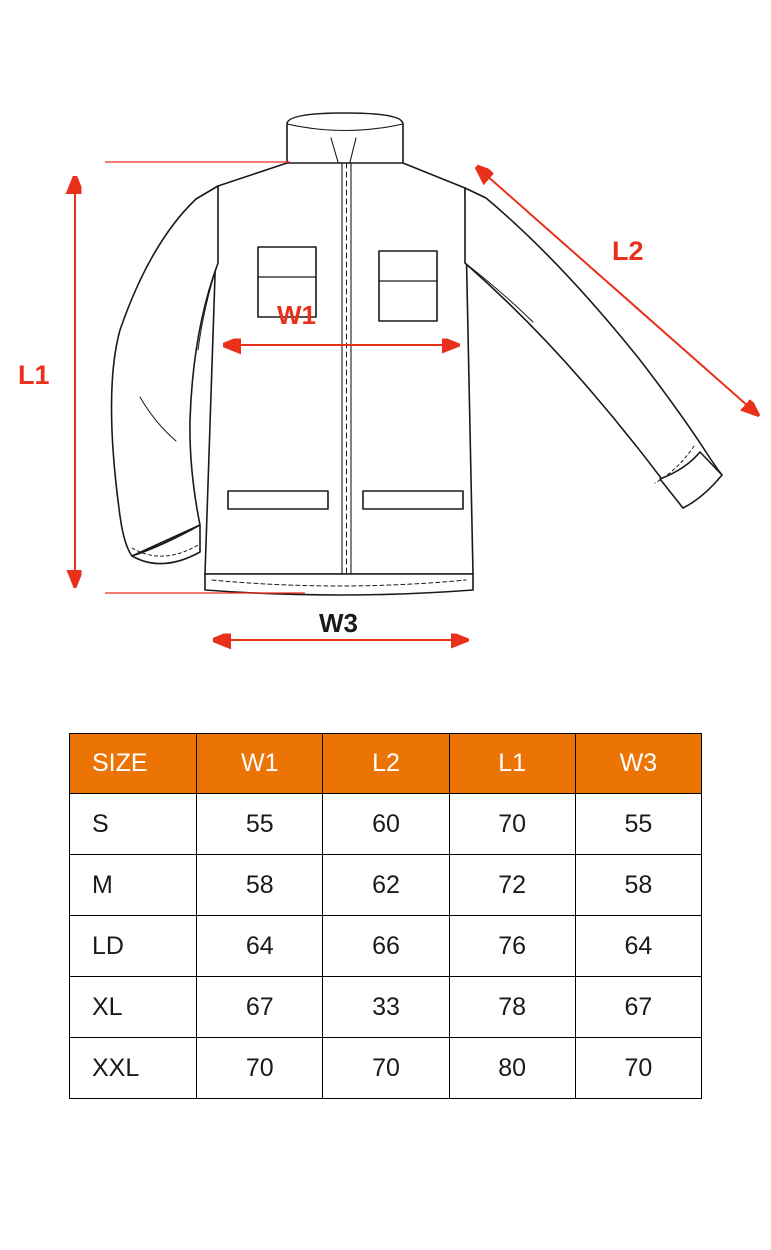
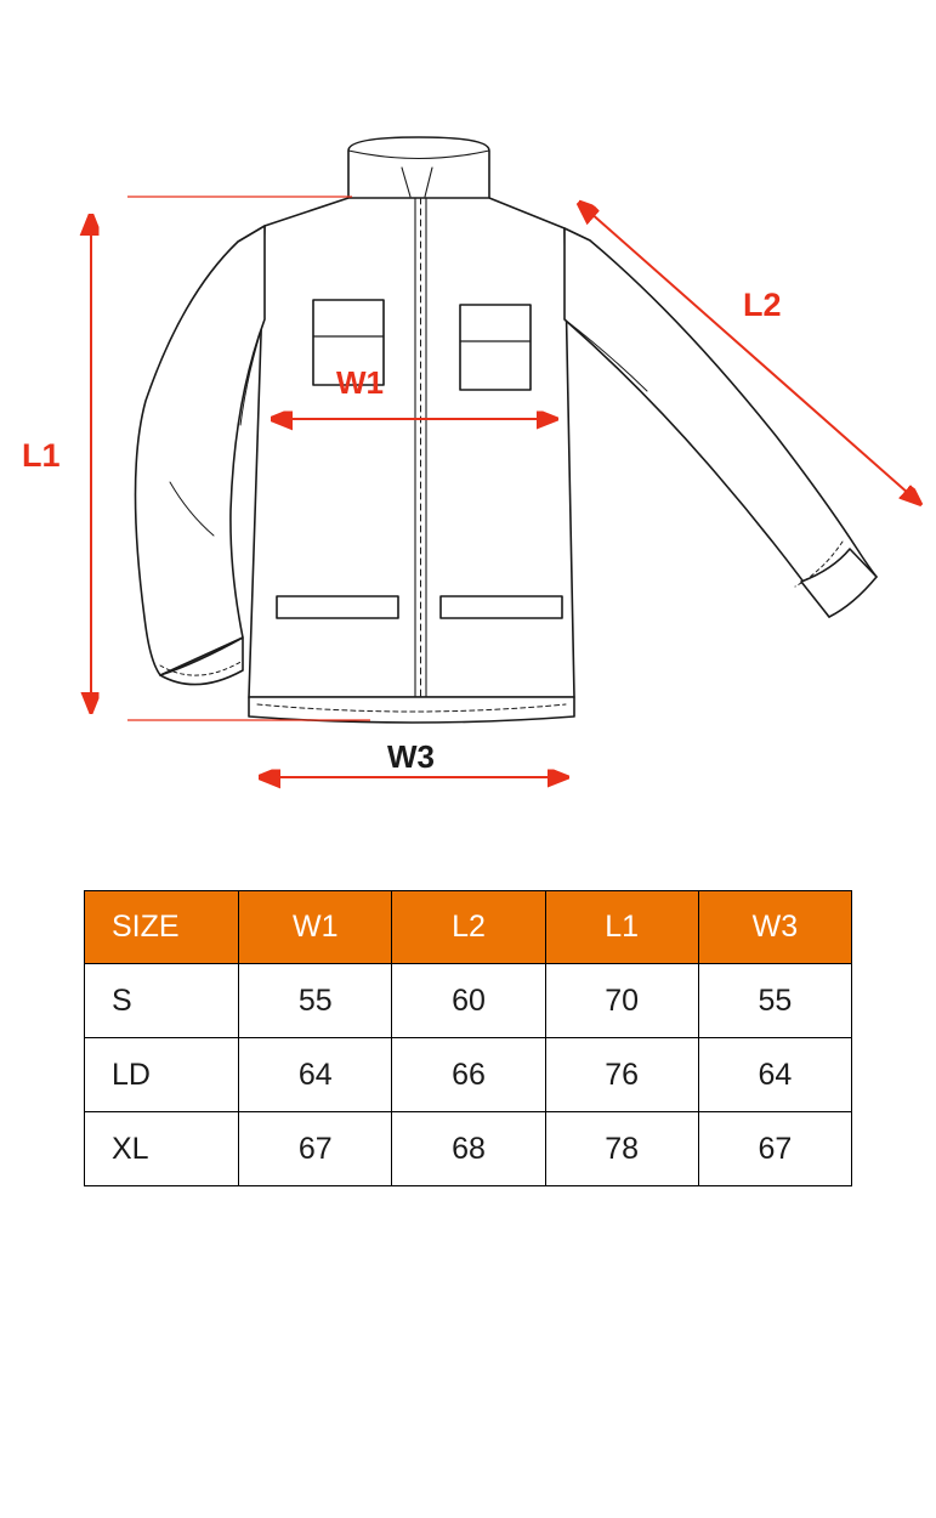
  L1
  L2
  W1
  W3
  SIZE	W1	L2	L1	W3
  S	55	60	70	55
- M	58	62	72	58
  LD	64	66	76	64
- XL	67	33	78	67
+ XL	67	68	78	67
- XXL	70	70	80	70
